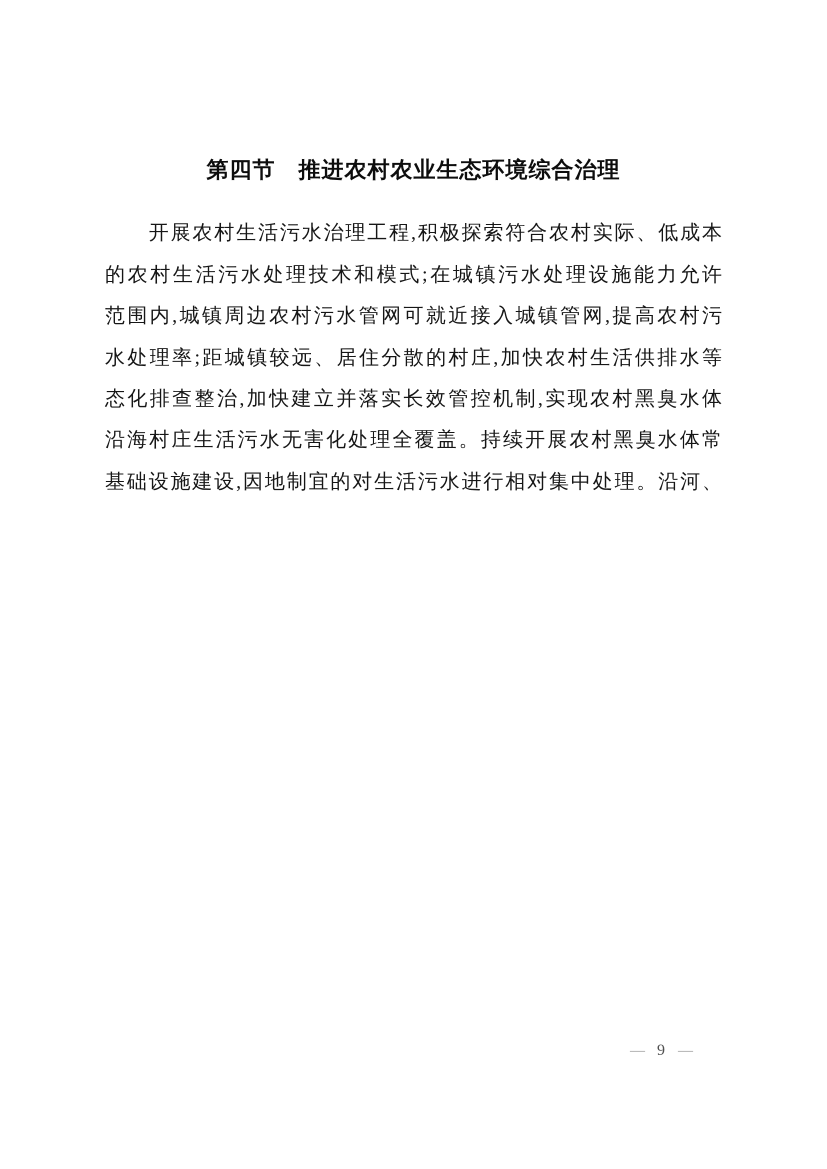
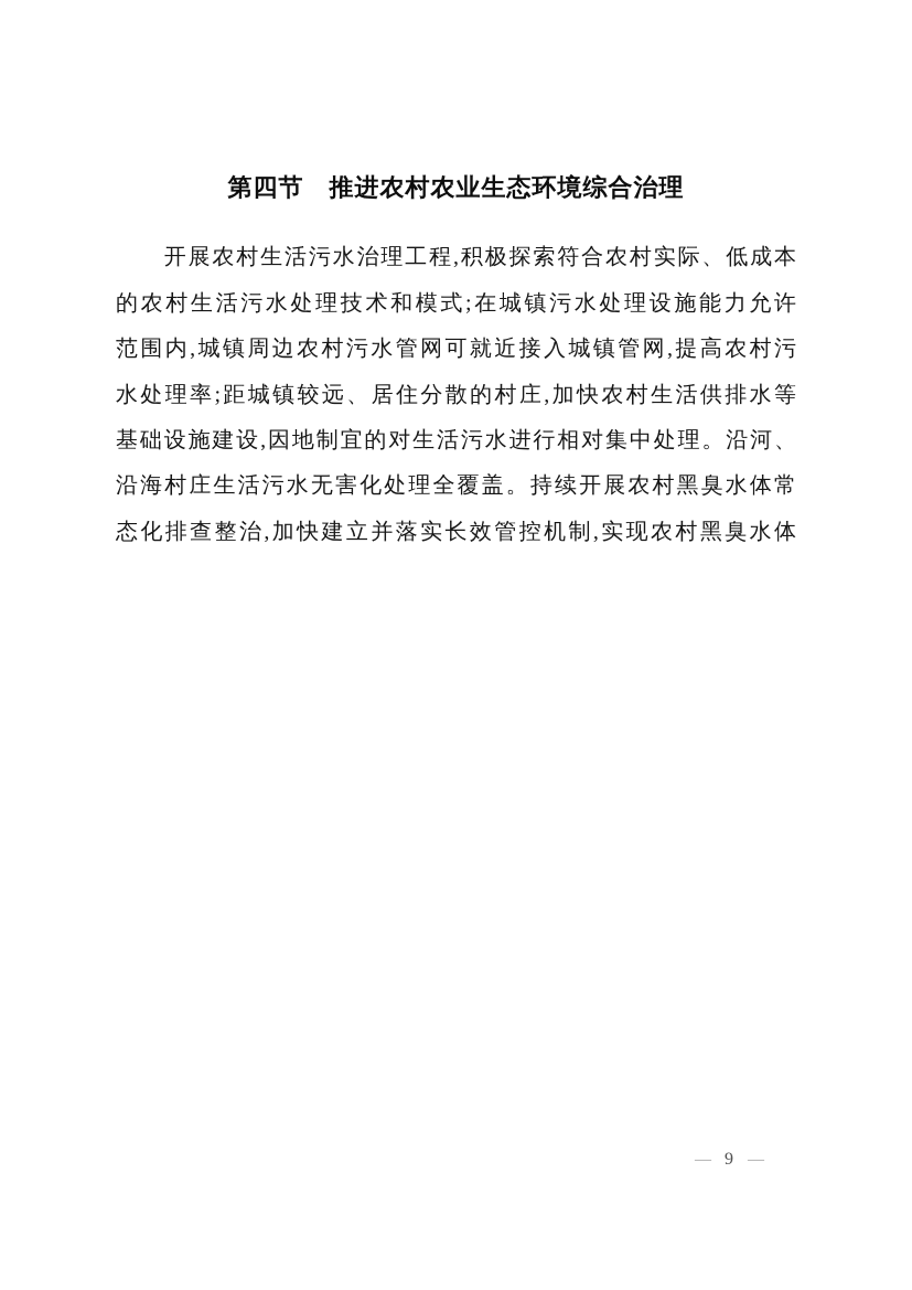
  第四节 推进农村农业生态环境综合治理
  开展农村生活污水治理工程,积极探索符合农村实际、低成本
  的农村生活污水处理技术和模式;在城镇污水处理设施能力允许
  范围内,城镇周边农村污水管网可就近接入城镇管网,提高农村污
  水处理率;距城镇较远、居住分散的村庄,加快农村生活供排水等
- 态化排查整治,加快建立并落实长效管控机制,实现农村黑臭水体
+ 基础设施建设,因地制宜的对生活污水进行相对集中处理。沿河、
  沿海村庄生活污水无害化处理全覆盖。持续开展农村黑臭水体常
- 基础设施建设,因地制宜的对生活污水进行相对集中处理。沿河、
+ 态化排查整治,加快建立并落实长效管控机制,实现农村黑臭水体
  — 9 —
